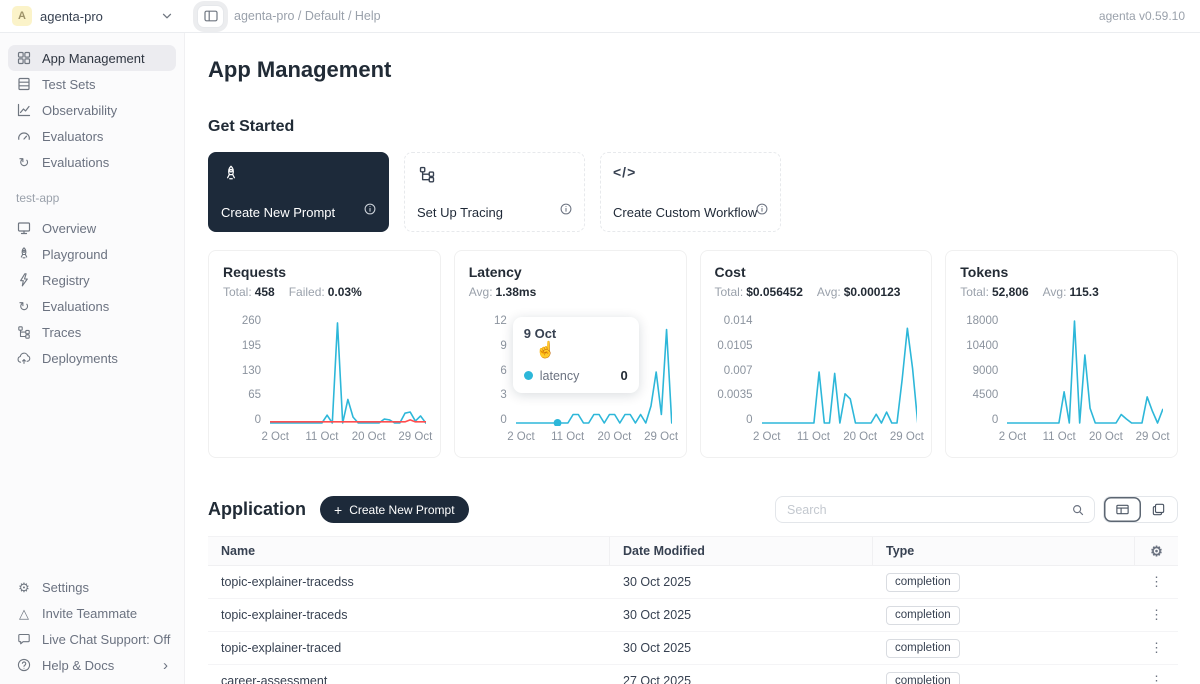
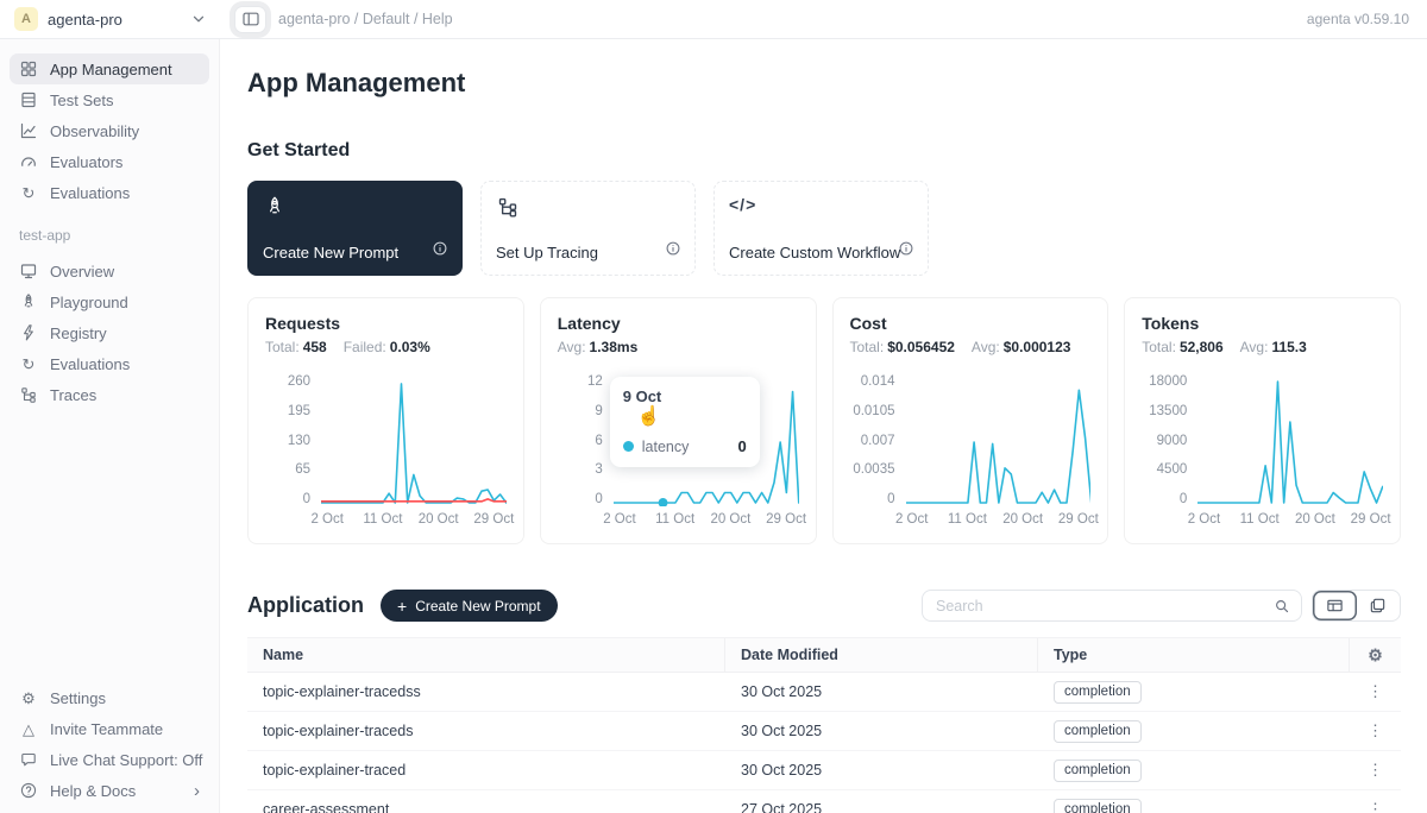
  A
  agenta-pro
  agenta-pro / Default / Help
  agenta v0.59.10
  App Management
  Test Sets
  Observability
  Evaluators
  ↻
  Evaluations
  test-app
  Overview
  Playground
  Registry
  ↻
  Evaluations
  Traces
- Deployments
  ⚙
  Settings
  △
  Invite Teammate
  Live Chat Support: Off
  Help & Docs
  ›
  App Management
  Get Started
  Create New Prompt
  Set Up Tracing
  </>
  Create Custom Workflow
  Requests
  Total: 458
  Failed: 0.03%
  260
  195
  130
  65
  0
  2 Oct
  11 Oct
  20 Oct
  29 Oct
  Latency
  Avg: 1.38ms
  12
  9
  6
  3
  0
  2 Oct
  11 Oct
  20 Oct
  29 Oct
  9 Oct
  ☝
  latency
  0
  Cost
  Total: $0.056452
  Avg: $0.000123
  0.014
  0.0105
  0.007
  0.0035
  0
  2 Oct
  11 Oct
  20 Oct
  29 Oct
  Tokens
  Total: 52,806
  Avg: 115.3
  18000
- 10400
+ 13500
  9000
  4500
  0
  2 Oct
  11 Oct
  20 Oct
  29 Oct
  Application
  +
  Create New Prompt
  Search
  Name
  Date Modified
  Type
  ⚙
  topic-explainer-tracedss
  30 Oct 2025
  completion
  ⋮
  topic-explainer-traceds
  30 Oct 2025
  completion
  ⋮
  topic-explainer-traced
  30 Oct 2025
  completion
  ⋮
  career-assessment
  27 Oct 2025
  completion
  ⋮
